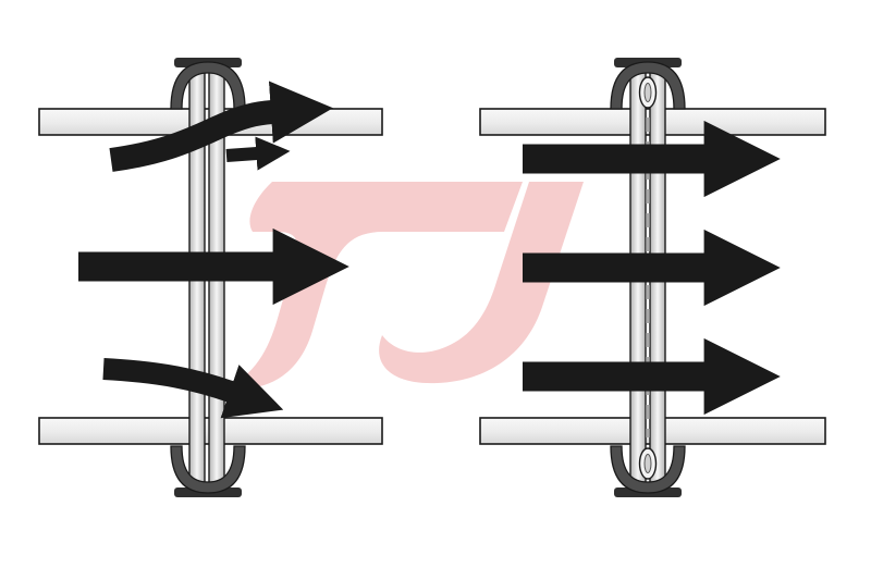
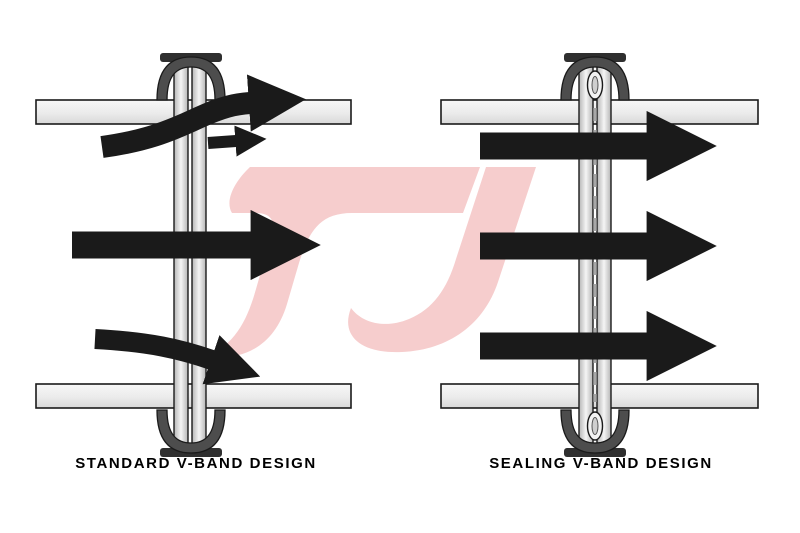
+ STANDARD V-BAND DESIGN
+ SEALING V-BAND DESIGN
